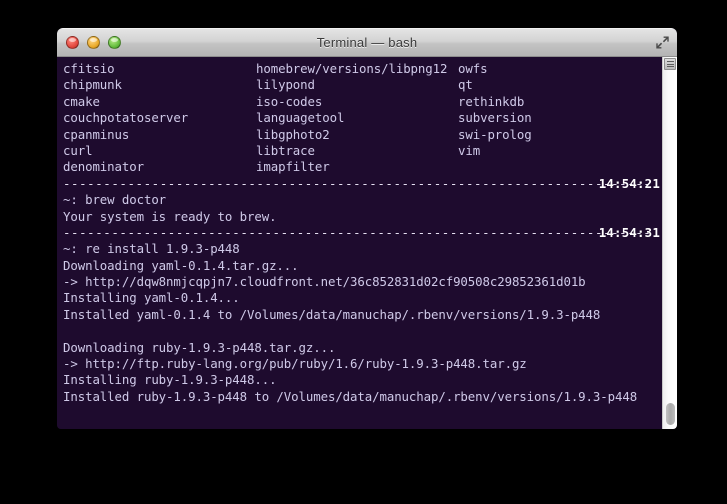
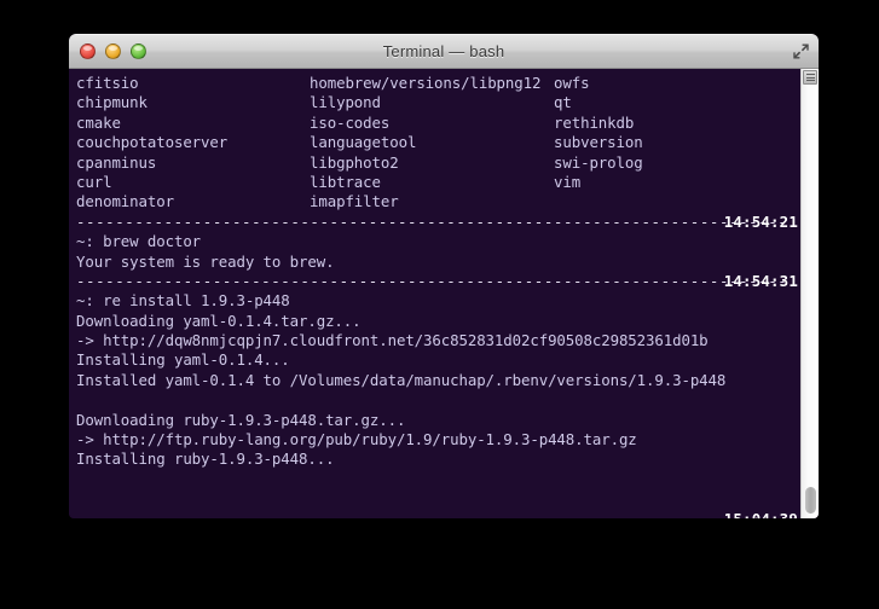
  Terminal — bash
  cfitsio
  homebrew/versions/libpng12
  owfs
  chipmunk
  lilypond
  qt
  cmake
  iso-codes
  rethinkdb
  couchpotatoserver
  languagetool
  subversion
  cpanminus
  libgphoto2
  swi-prolog
  curl
  libtrace
  vim
  denominator
  imapfilter
  -------------------------------------------------------------------------
  14:54:21
  ~: brew doctor
  Your system is ready to brew.
  -------------------------------------------------------------------------
  14:54:31
  ~: re install 1.9.3-p448
  Downloading yaml-0.1.4.tar.gz...
  -> http://dqw8nmjcqpjn7.cloudfront.net/36c852831d02cf90508c29852361d01b
  Installing yaml-0.1.4...
  Installed yaml-0.1.4 to /Volumes/data/manuchap/.rbenv/versions/1.9.3-p448
  Downloading ruby-1.9.3-p448.tar.gz...
- -> http://ftp.ruby-lang.org/pub/ruby/1.6/ruby-1.9.3-p448.tar.gz
+ -> http://ftp.ruby-lang.org/pub/ruby/1.9/ruby-1.9.3-p448.tar.gz
  Installing ruby-1.9.3-p448...
- Installed ruby-1.9.3-p448 to /Volumes/data/manuchap/.rbenv/versions/1.9.3-p448
